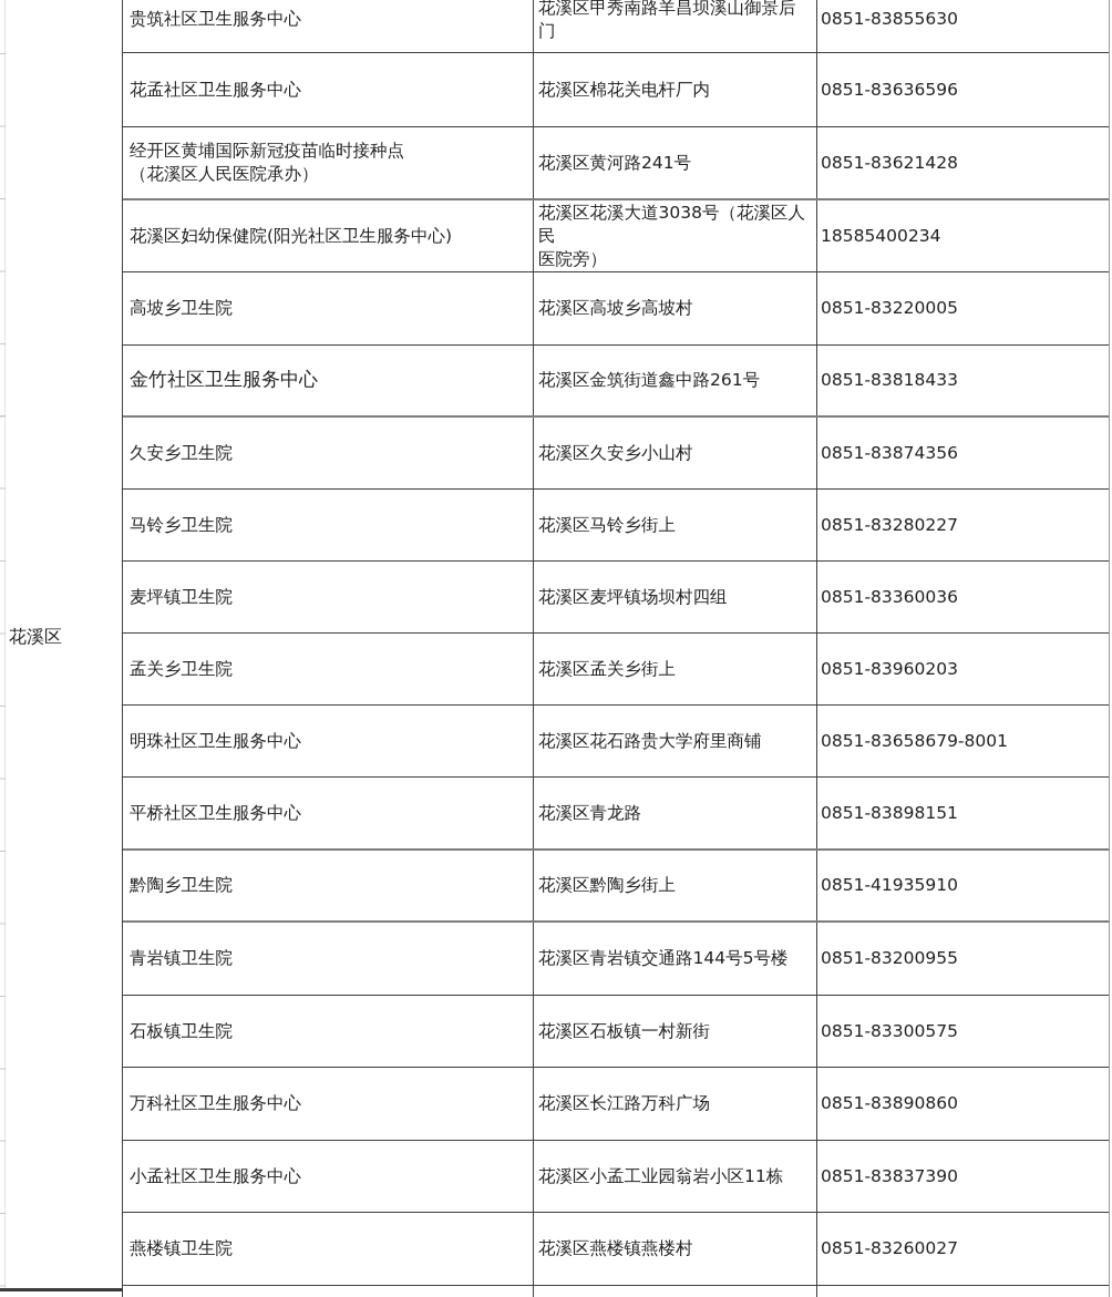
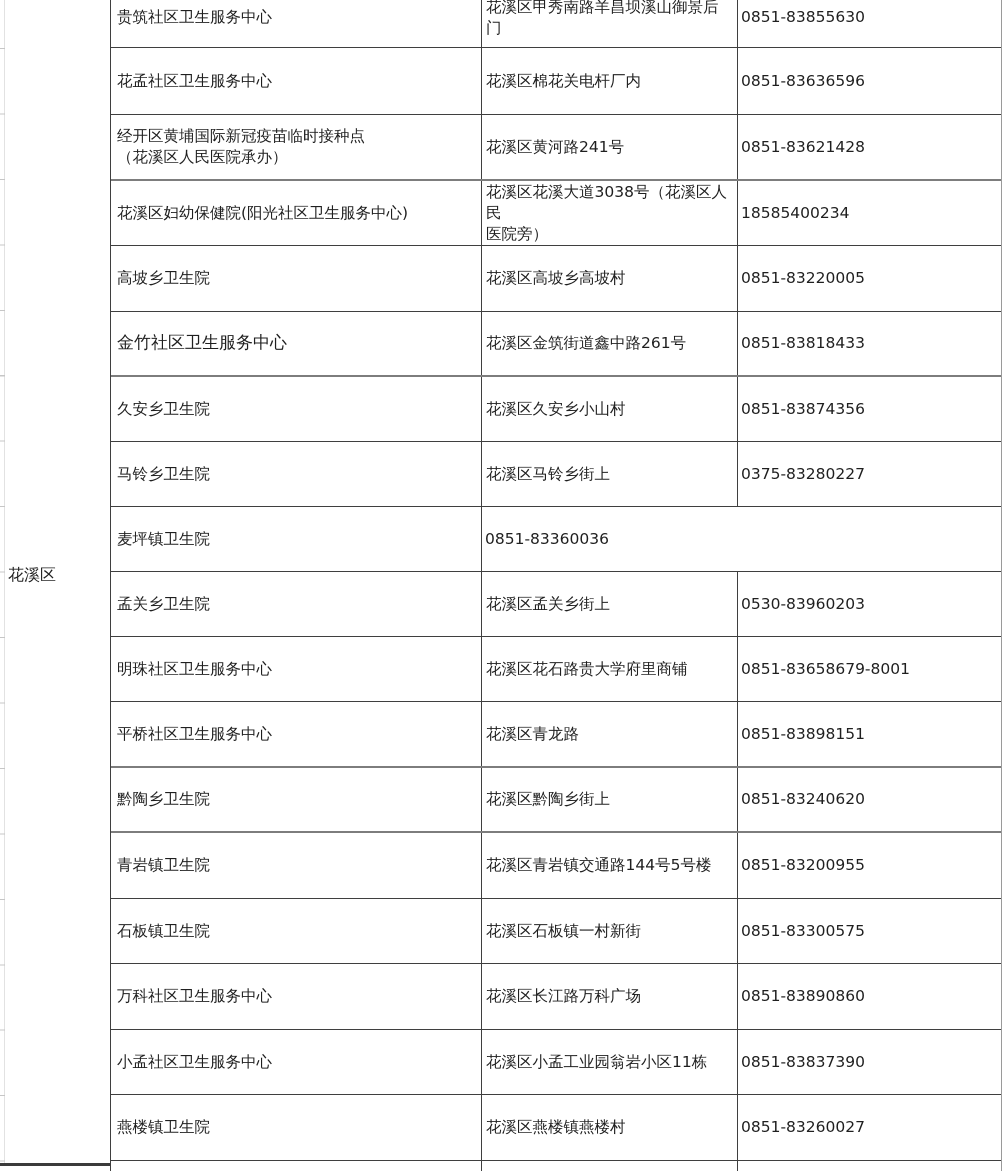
  花溪区
  贵筑社区卫生服务中心
  花溪区甲秀南路羊昌坝溪山御景后门
  0851-83855630
  花孟社区卫生服务中心
  花溪区棉花关电杆厂内
  0851-83636596
  经开区黄埔国际新冠疫苗临时接种点
  （花溪区人民医院承办）
  花溪区黄河路241号
  0851-83621428
  花溪区妇幼保健院(阳光社区卫生服务中心)
  花溪区花溪大道3038号（花溪区人民
  医院旁）
  18585400234
  高坡乡卫生院
  花溪区高坡乡高坡村
  0851-83220005
  金竹社区卫生服务中心
  花溪区金筑街道鑫中路261号
  0851-83818433
  久安乡卫生院
  花溪区久安乡小山村
  0851-83874356
  马铃乡卫生院
  花溪区马铃乡街上
- 0851-83280227
+ 0375-83280227
  麦坪镇卫生院
- 花溪区麦坪镇场坝村四组
  0851-83360036
  孟关乡卫生院
  花溪区孟关乡街上
- 0851-83960203
+ 0530-83960203
  明珠社区卫生服务中心
  花溪区花石路贵大学府里商铺
  0851-83658679-8001
  平桥社区卫生服务中心
  花溪区青龙路
  0851-83898151
  黔陶乡卫生院
  花溪区黔陶乡街上
- 0851-41935910
+ 0851-83240620
  青岩镇卫生院
  花溪区青岩镇交通路144号5号楼
  0851-83200955
  石板镇卫生院
  花溪区石板镇一村新街
  0851-83300575
  万科社区卫生服务中心
  花溪区长江路万科广场
  0851-83890860
  小孟社区卫生服务中心
  花溪区小孟工业园翁岩小区11栋
  0851-83837390
  燕楼镇卫生院
  花溪区燕楼镇燕楼村
  0851-83260027
